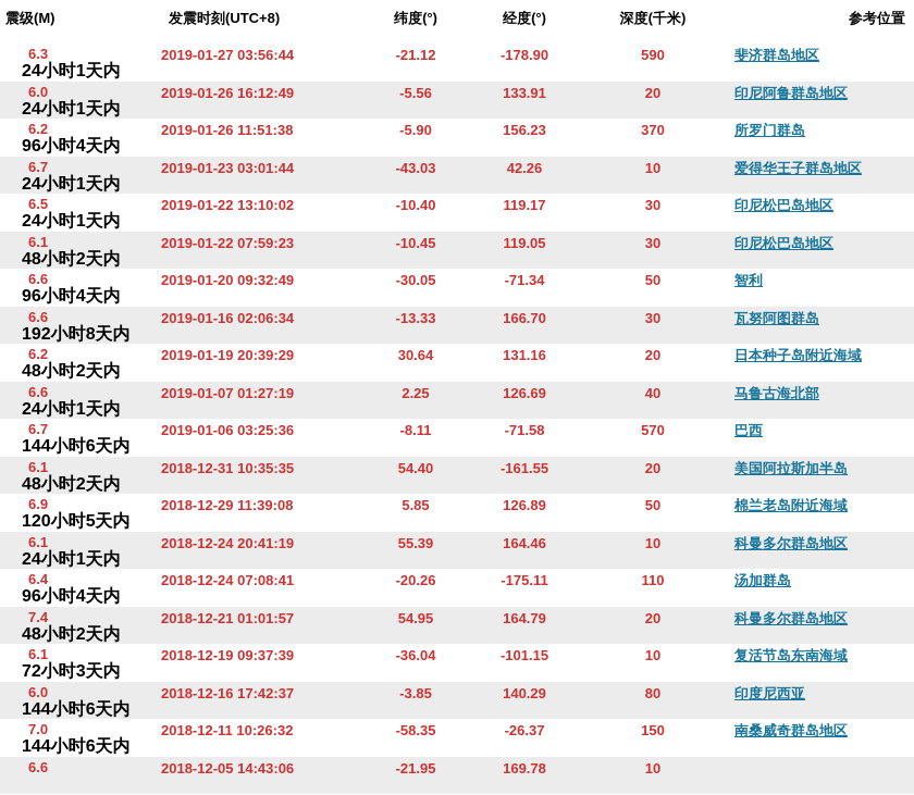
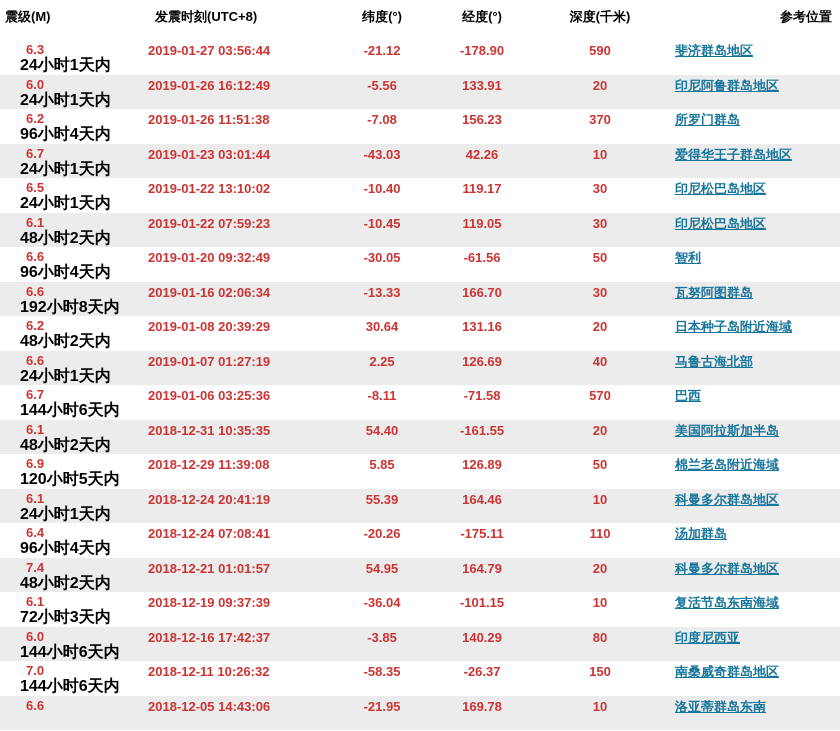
  震级(M)
  发震时刻(UTC+8)
  纬度(°)
  经度(°)
  深度(千米)
  参考位置
  6.3
  24小时1天内
  2019-01-27 03:56:44
  -21.12
  -178.90
  590
  斐济群岛地区
  6.0
  24小时1天内
  2019-01-26 16:12:49
  -5.56
  133.91
  20
  印尼阿鲁群岛地区
  6.2
  96小时4天内
  2019-01-26 11:51:38
- -5.90
+ -7.08
  156.23
  370
  所罗门群岛
  6.7
  24小时1天内
  2019-01-23 03:01:44
  -43.03
  42.26
  10
  爱得华王子群岛地区
  6.5
  24小时1天内
  2019-01-22 13:10:02
  -10.40
  119.17
  30
  印尼松巴岛地区
  6.1
  48小时2天内
  2019-01-22 07:59:23
  -10.45
  119.05
  30
  印尼松巴岛地区
  6.6
  96小时4天内
  2019-01-20 09:32:49
  -30.05
- -71.34
+ -61.56
  50
  智利
  6.6
  192小时8天内
  2019-01-16 02:06:34
  -13.33
  166.70
  30
  瓦努阿图群岛
  6.2
  48小时2天内
- 2019-01-19 20:39:29
+ 2019-01-08 20:39:29
  30.64
  131.16
  20
  日本种子岛附近海域
  6.6
  24小时1天内
  2019-01-07 01:27:19
  2.25
  126.69
  40
  马鲁古海北部
  6.7
  144小时6天内
  2019-01-06 03:25:36
  -8.11
  -71.58
  570
  巴西
  6.1
  48小时2天内
  2018-12-31 10:35:35
  54.40
  -161.55
  20
  美国阿拉斯加半岛
  6.9
  120小时5天内
  2018-12-29 11:39:08
  5.85
  126.89
  50
  棉兰老岛附近海域
  6.1
  24小时1天内
  2018-12-24 20:41:19
  55.39
  164.46
  10
  科曼多尔群岛地区
  6.4
  96小时4天内
  2018-12-24 07:08:41
  -20.26
  -175.11
  110
  汤加群岛
  7.4
  48小时2天内
  2018-12-21 01:01:57
  54.95
  164.79
  20
  科曼多尔群岛地区
  6.1
  72小时3天内
  2018-12-19 09:37:39
  -36.04
  -101.15
  10
  复活节岛东南海域
  6.0
  144小时6天内
  2018-12-16 17:42:37
  -3.85
  140.29
  80
  印度尼西亚
  7.0
  144小时6天内
  2018-12-11 10:26:32
  -58.35
  -26.37
  150
  南桑威奇群岛地区
  6.6
  2018-12-05 14:43:06
  -21.95
  169.78
  10
+ 洛亚蒂群岛东南
